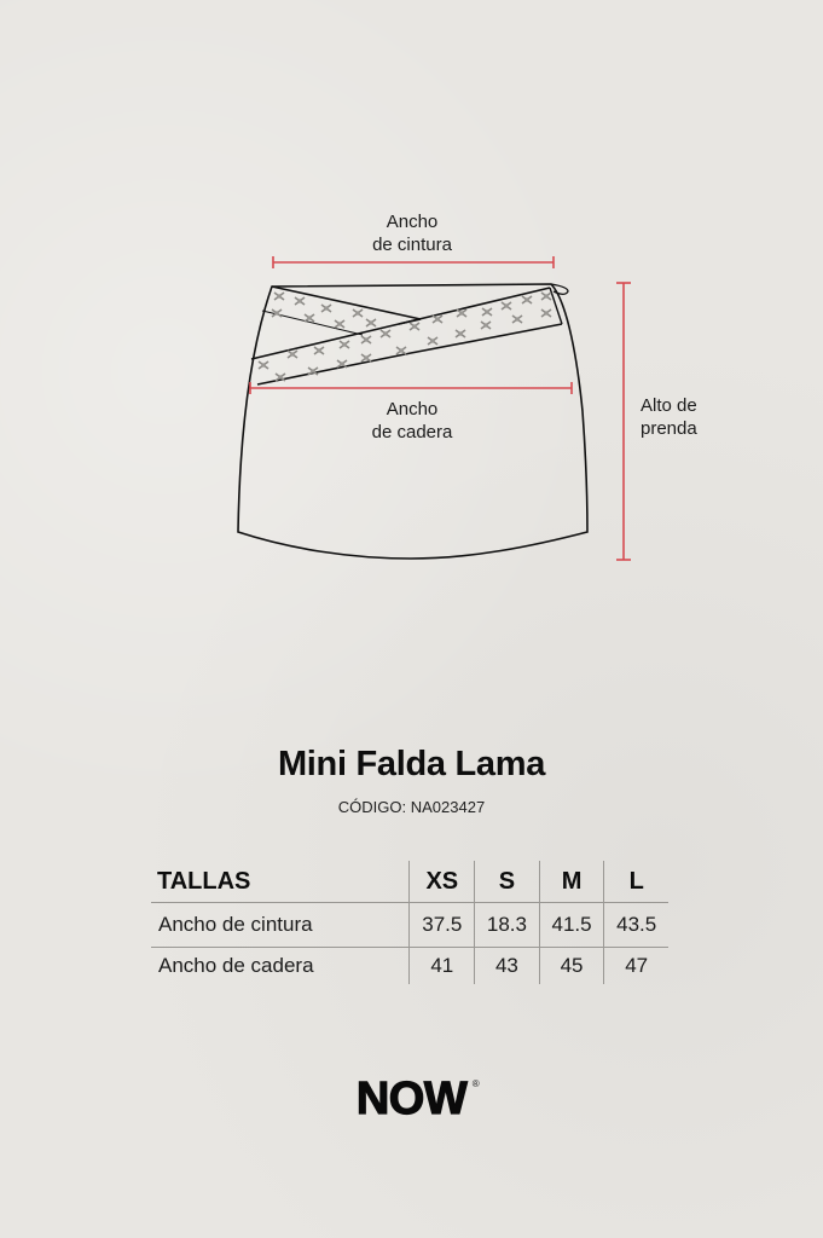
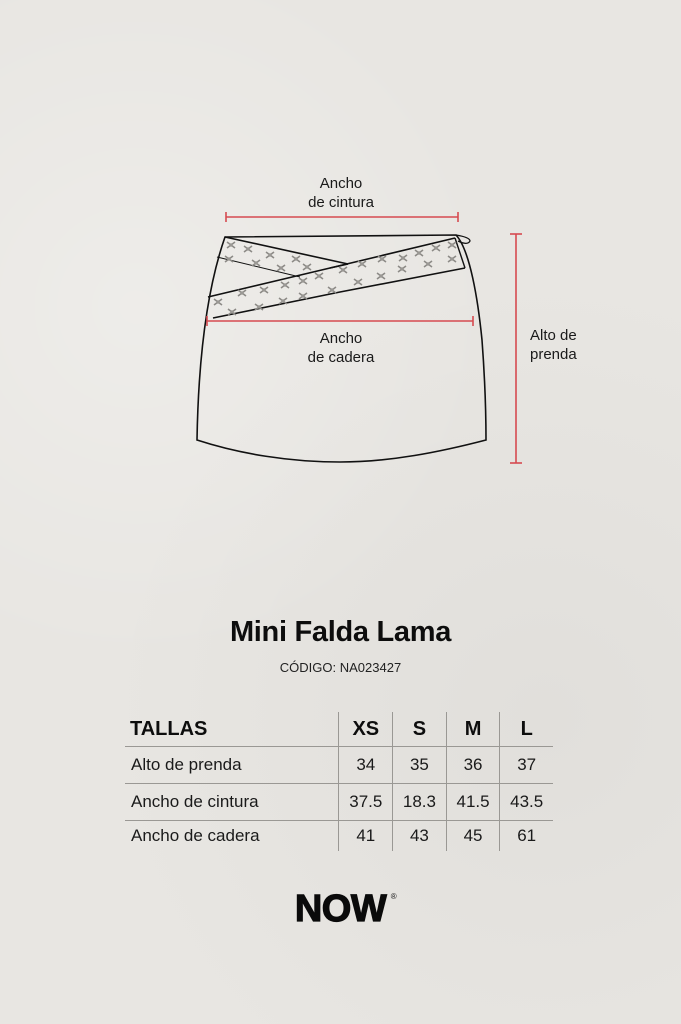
  Ancho
  de cintura
  Ancho
  de cadera
  Alto de
  prenda
  Mini Falda Lama
  CÓDIGO: NA023427
  TALLAS	XS	S	M	L
+ Alto de prenda	34	35	36	37
  Ancho de cintura	37.5	18.3	41.5	43.5
- Ancho de cadera	41	43	45	47
+ Ancho de cadera	41	43	45	61
  NOW
  ®
